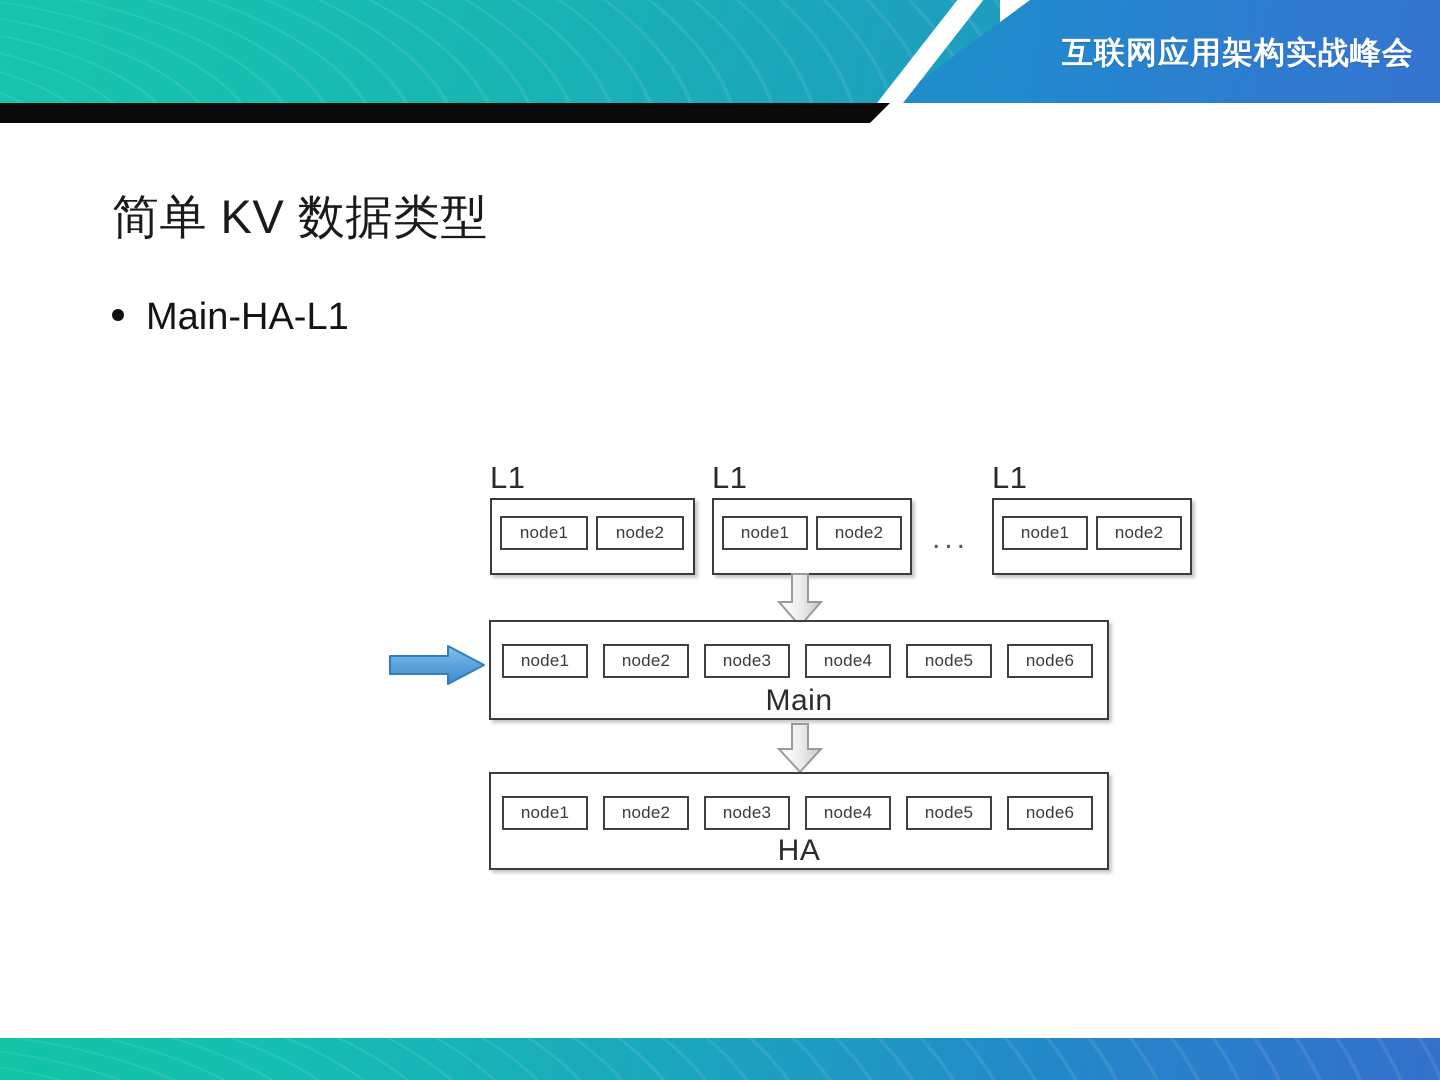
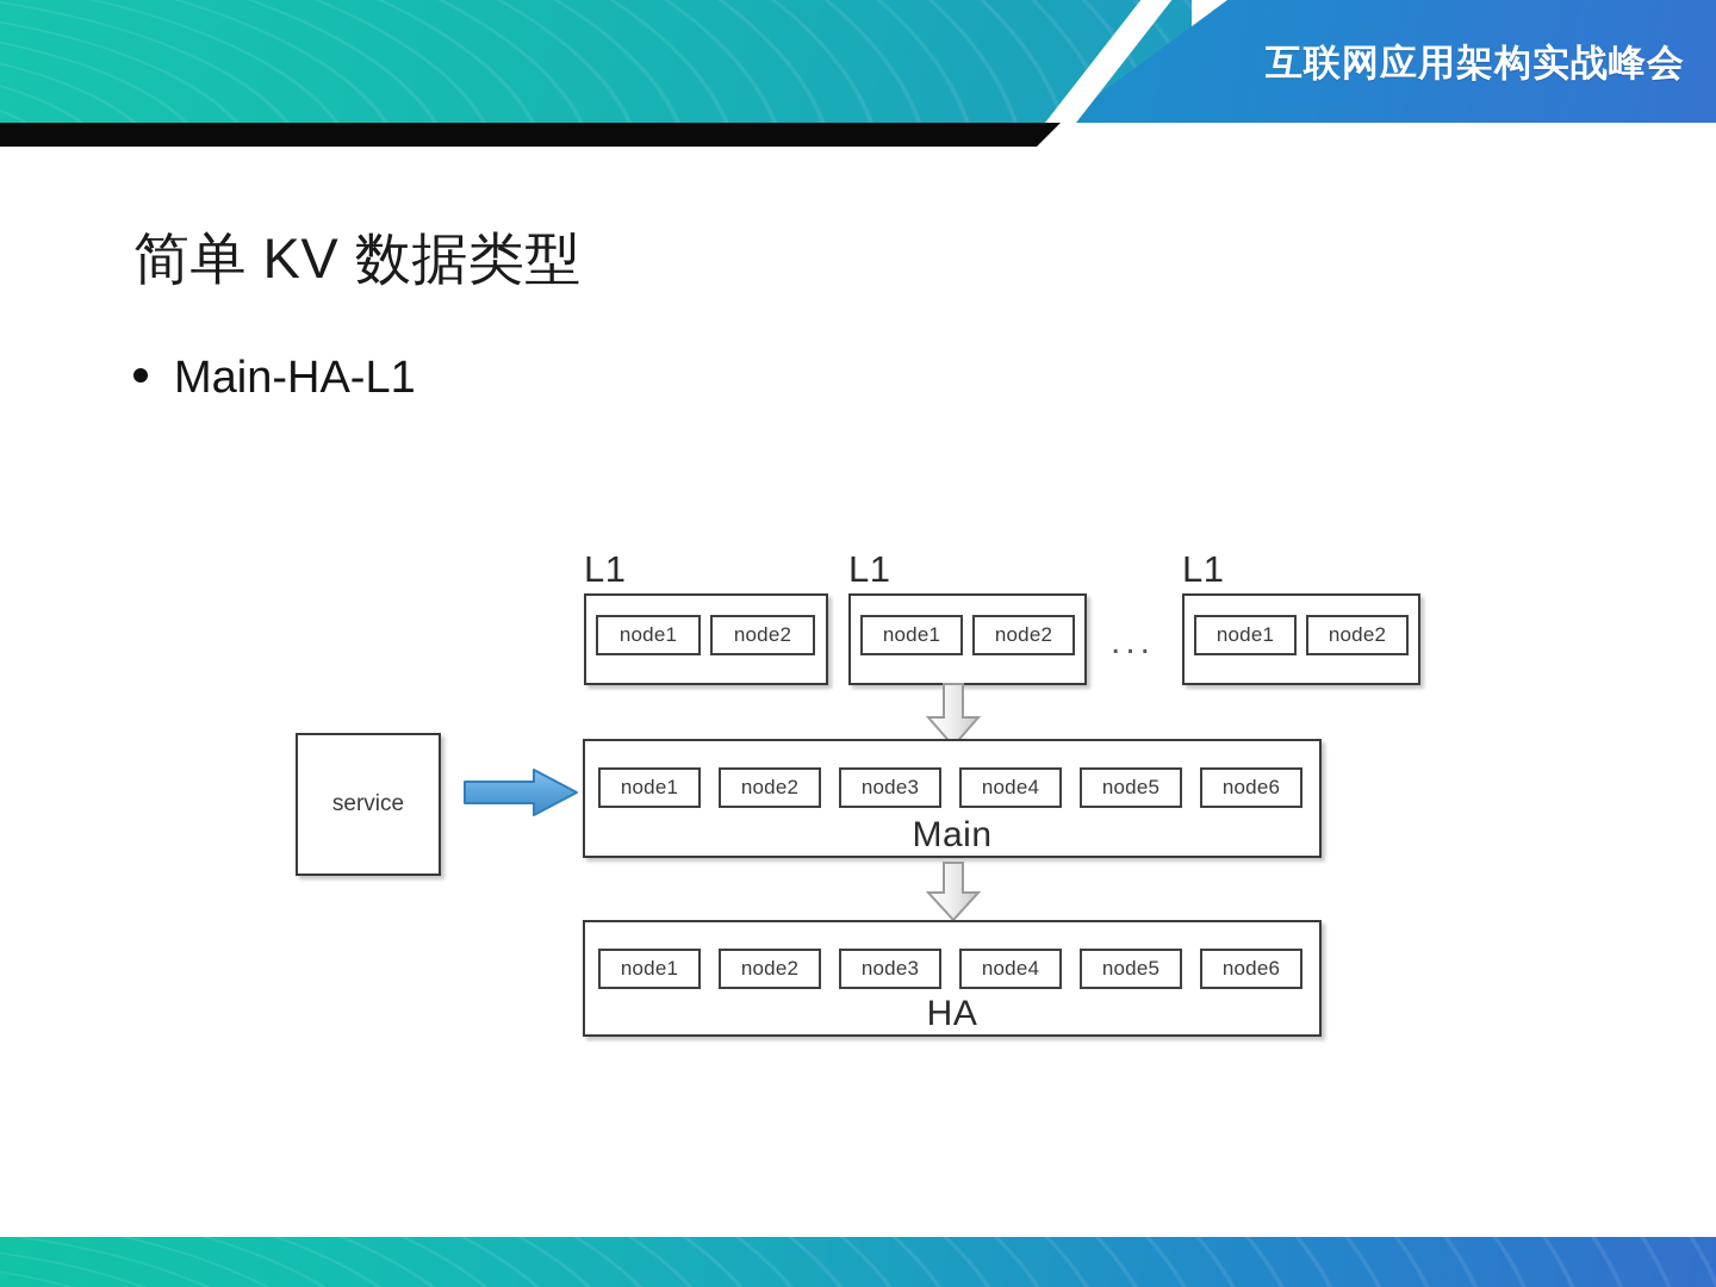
  互联网应用架构实战峰会
  简单 KV 数据类型
  Main-HA-L1
  L1
  node1
  node2
  L1
  node1
  node2
  ...
  L1
  node1
  node2
  node1
  node2
  node3
  node4
  node5
  node6
  Main
  node1
  node2
  node3
  node4
  node5
  node6
  HA
+ service
